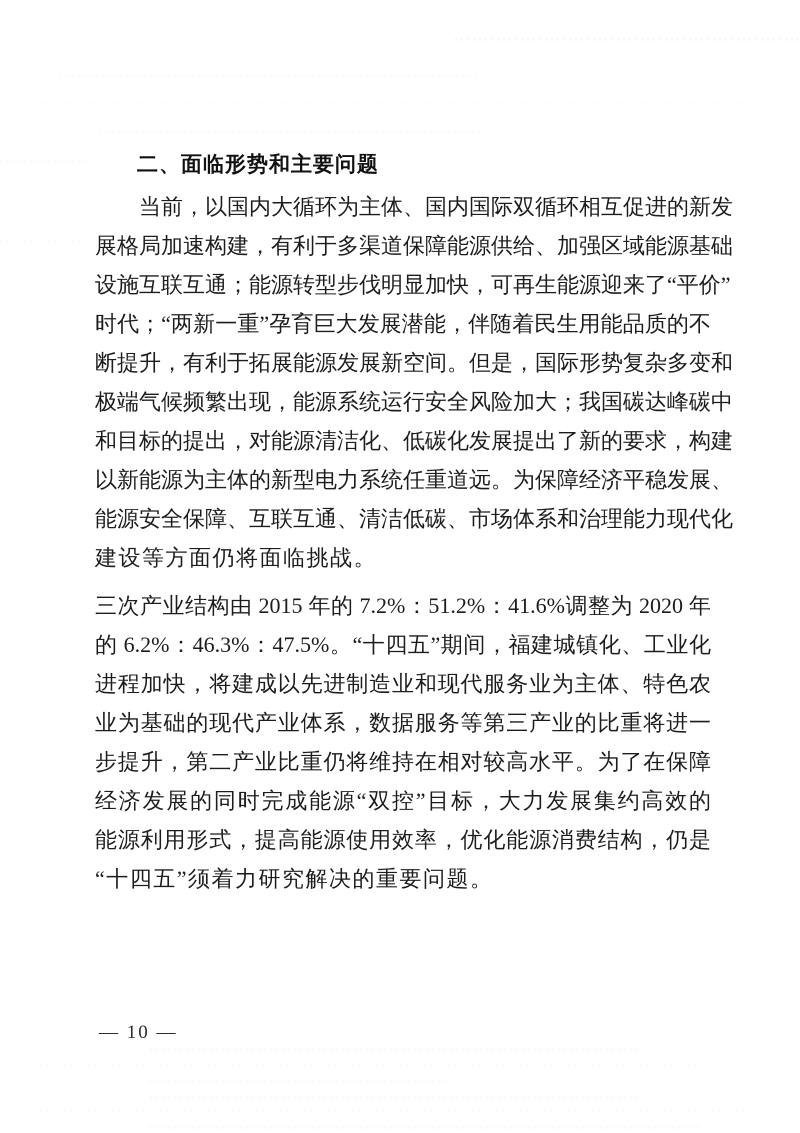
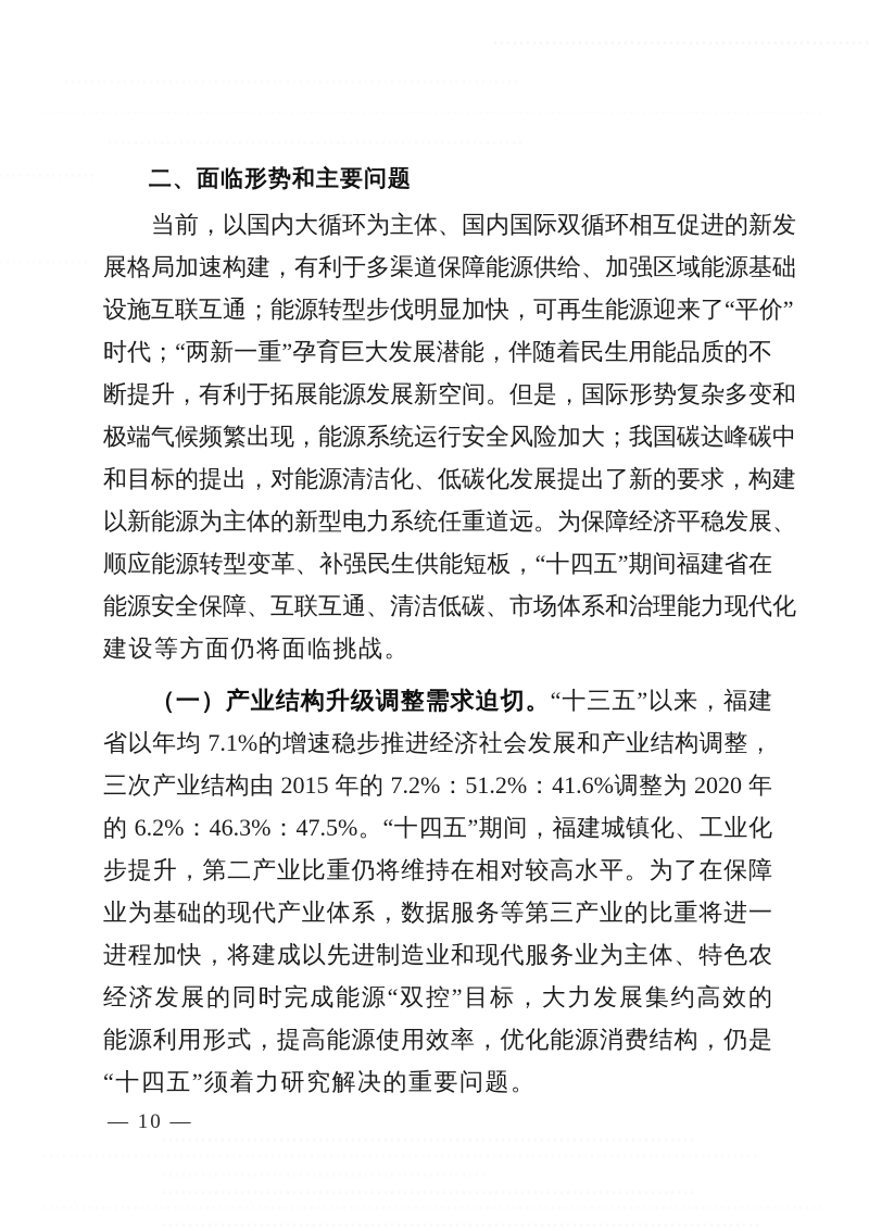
  二、面临形势和主要问题
  当前，以国内大循环为主体、国内国际双循环相互促进的新发
  展格局加速构建，有利于多渠道保障能源供给、加强区域能源基础
  设施互联互通；能源转型步伐明显加快，可再生能源迎来了“平价”
  时代；“两新一重”孕育巨大发展潜能，伴随着民生用能品质的不
  断提升，有利于拓展能源发展新空间。但是，国际形势复杂多变和
  极端气候频繁出现，能源系统运行安全风险加大；我国碳达峰碳中
  和目标的提出，对能源清洁化、低碳化发展提出了新的要求，构建
  以新能源为主体的新型电力系统任重道远。为保障经济平稳发展、
+ 顺应能源转型变革、补强民生供能短板，“十四五”期间福建省在
  能源安全保障、互联互通、清洁低碳、市场体系和治理能力现代化
  建设等方面仍将面临挑战。
+ （一）产业结构升级调整需求迫切。“十三五”以来，福建
+ 省以年均 7.1%的增速稳步推进经济社会发展和产业结构调整，
  三次产业结构由 2015 年的 7.2%：51.2%：41.6%调整为 2020 年
  的 6.2%：46.3%：47.5%。“十四五”期间，福建城镇化、工业化
- 进程加快，将建成以先进制造业和现代服务业为主体、特色农
+ 步提升，第二产业比重仍将维持在相对较高水平。为了在保障
  业为基础的现代产业体系，数据服务等第三产业的比重将进一
- 步提升，第二产业比重仍将维持在相对较高水平。为了在保障
+ 进程加快，将建成以先进制造业和现代服务业为主体、特色农
  经济发展的同时完成能源“双控”目标，大力发展集约高效的
  能源利用形式，提高能源使用效率，优化能源消费结构，仍是
  “十四五”须着力研究解决的重要问题。
  — 10 —
